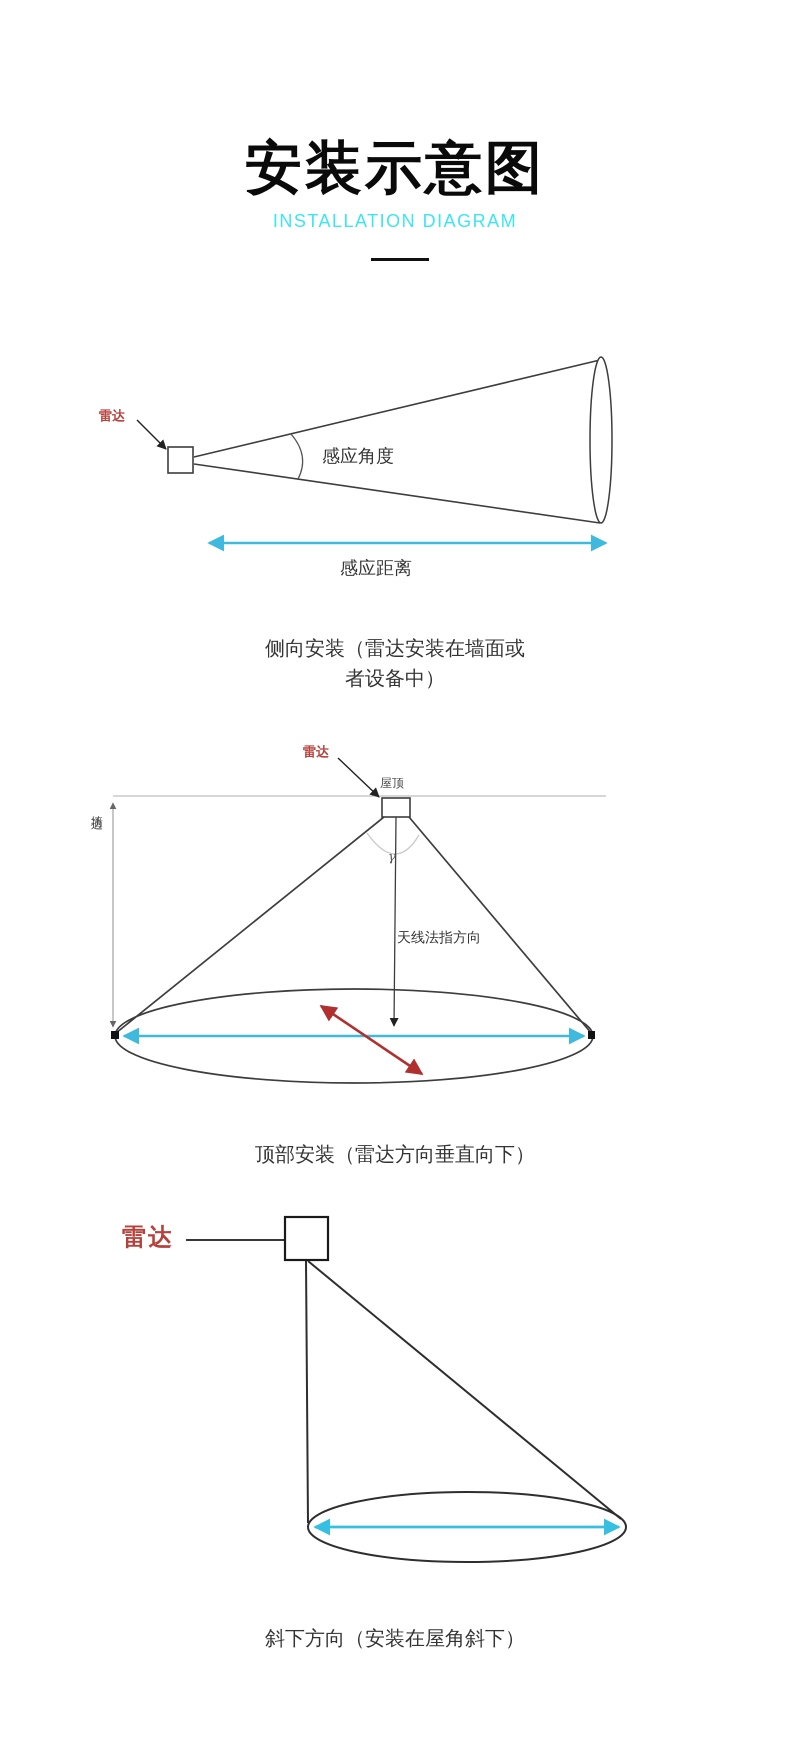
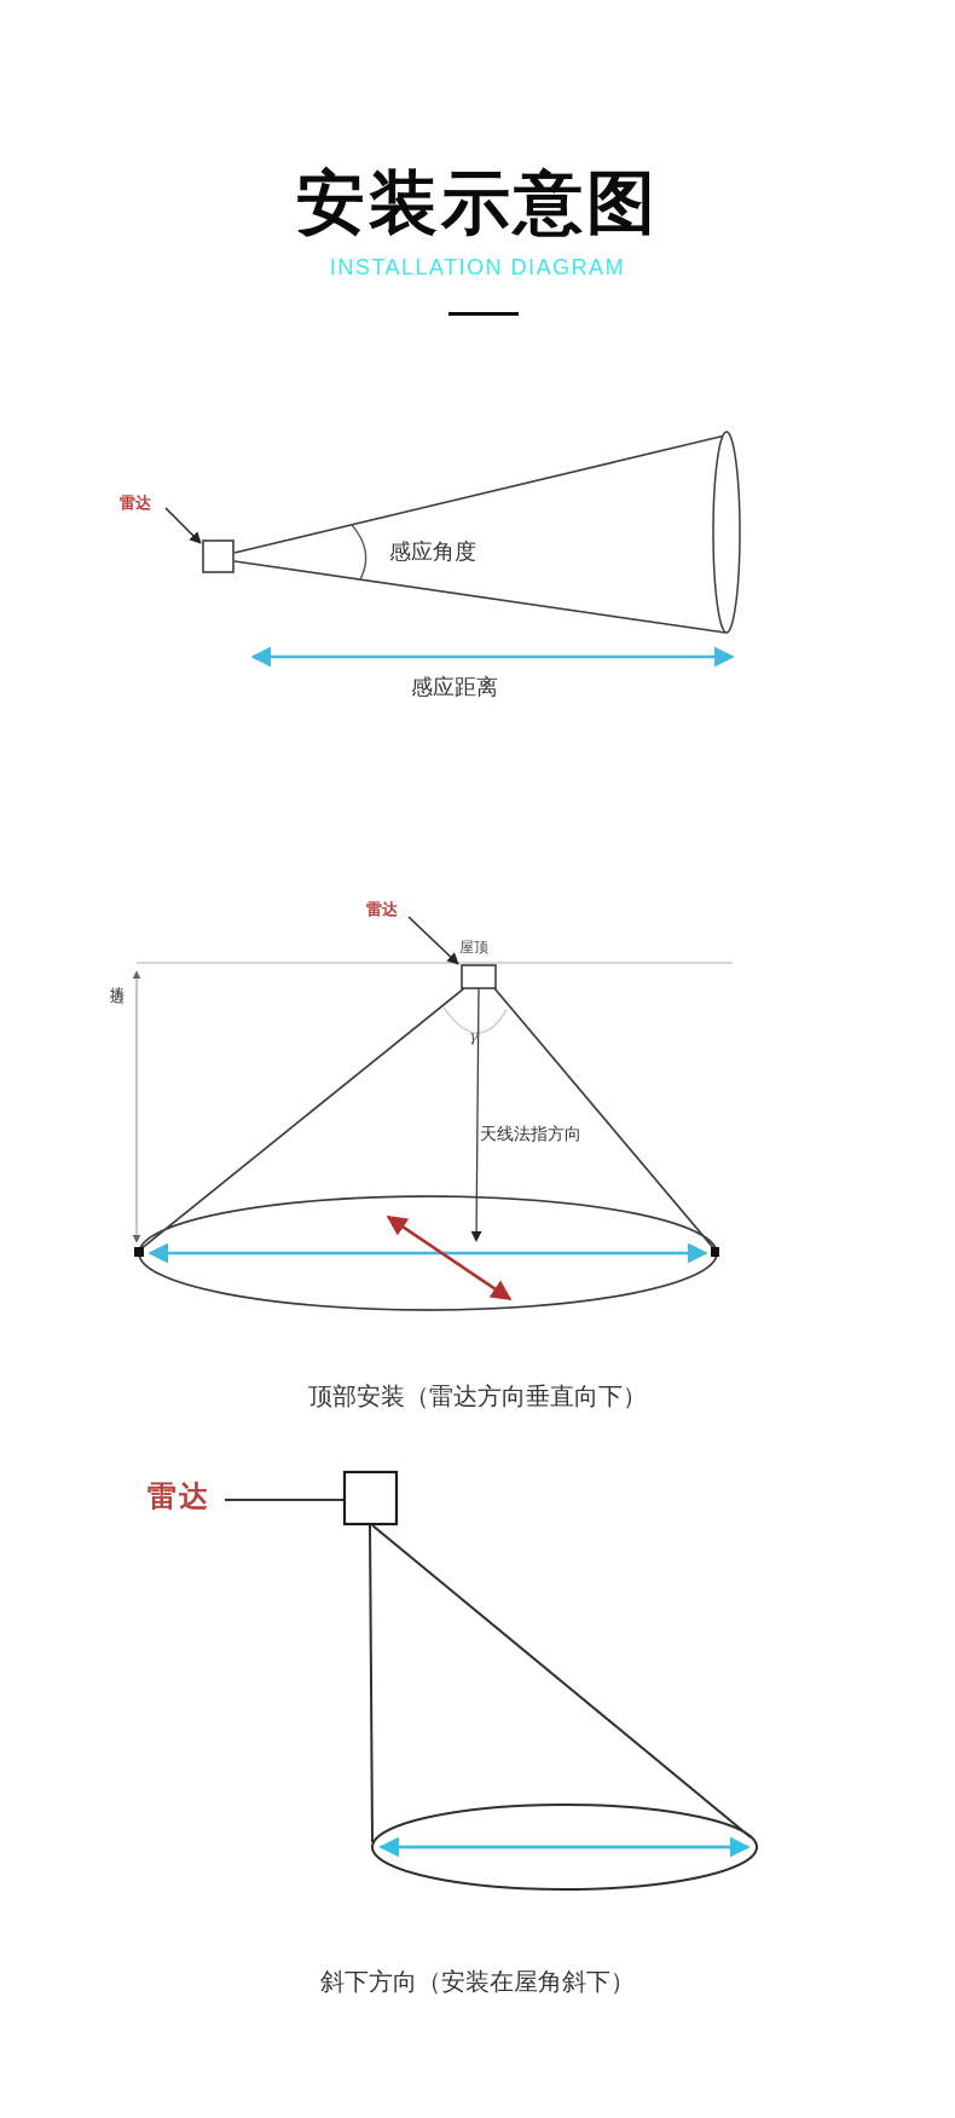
  安装示意图
  INSTALLATION DIAGRAM
  雷达
  感应角度
  感应距离
- 侧向安装（雷达安装在墙面或
- 者设备中）
  雷达
  屋顶
  γ
  天线法指方向
  顶部安装（雷达方向垂直向下）
  雷达
  斜下方向（安装在屋角斜下）
